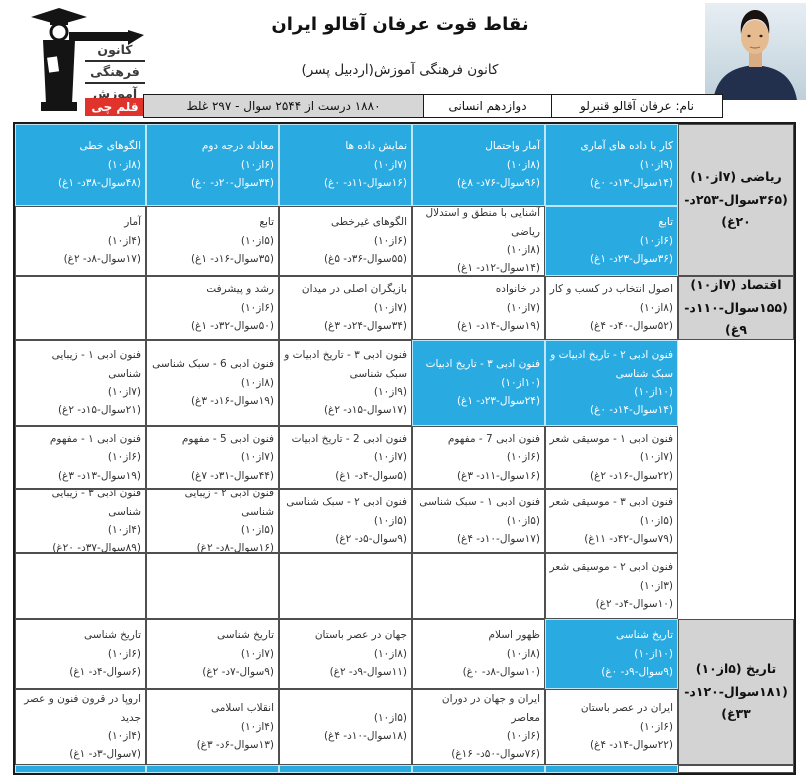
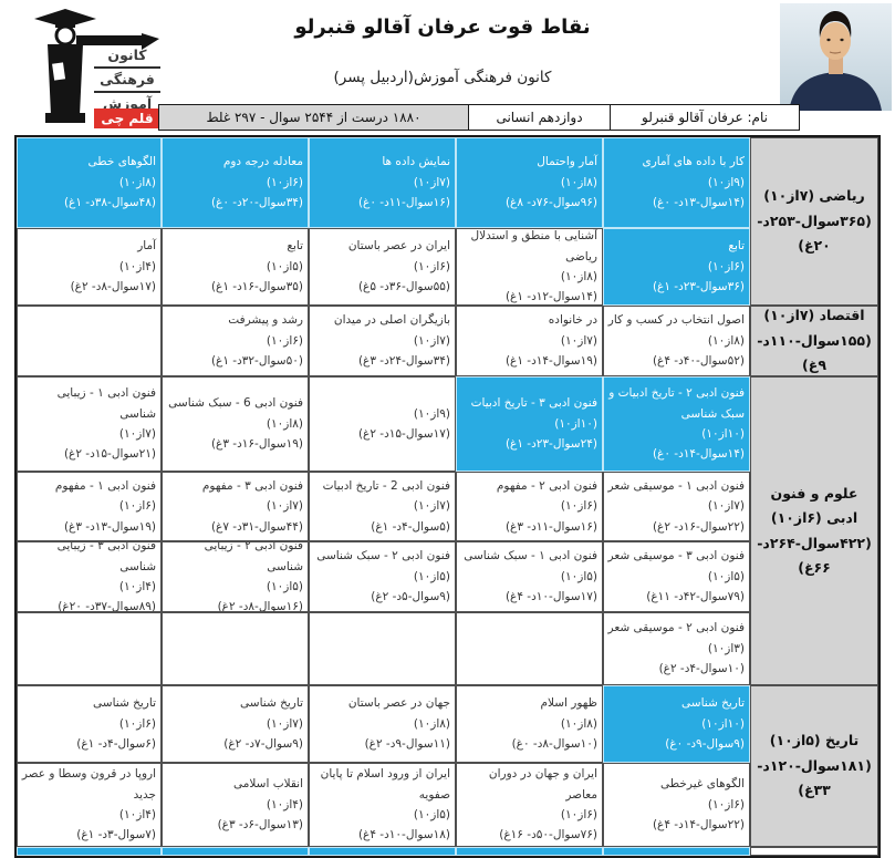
  کانون
  فرهنگی
  آموزش
  قلم چی
- نقاط قوت عرفان آقالو ایران
+ نقاط قوت عرفان آقالو قنبرلو
  کانون فرهنگی آموزش(اردبیل پسر)
  نام: عرفان آقالو قنبرلو
  دوازدهم انسانی
  ۱۸۸۰ درست از ۲۵۴۴ سوال - ۲۹۷ غلط
  ریاضی (۷از۱۰)
  (۳۶۵سوال-۲۵۳د- ۲۰غ)
  اقتصاد (۷از۱۰)
  (۱۵۵سوال-۱۱۰د- ۹غ)
+ علوم و فنون ادبی (۶از۱۰)
+ (۴۲۲سوال-۲۶۴د- ۶۶غ)
  تاریخ (۵از۱۰)
  (۱۸۱سوال-۱۲۰د- ۳۳غ)
  کار با داده های آماری
  (۹از۱۰)
  (۱۴سوال-۱۳د- ۰غ)
  آمار واحتمال
  (۸از۱۰)
  (۹۶سوال-۷۶د- ۸غ)
  نمایش داده ها
  (۷از۱۰)
  (۱۶سوال-۱۱د- ۰غ)
  معادله درجه دوم
  (۶از۱۰)
  (۳۴سوال-۲۰د- ۰غ)
  الگوهای خطی
  (۸از۱۰)
  (۴۸سوال-۳۸د- ۱غ)
  تابع
  (۶از۱۰)
  (۳۶سوال-۲۳د- ۱غ)
  آشنایی با منطق و استدلال ریاضی
  (۸از۱۰)
  (۱۴سوال-۱۲د- ۱غ)
- الگوهای غیرخطی
+ ایران در عصر باستان
  (۶از۱۰)
  (۵۵سوال-۳۶د- ۵غ)
  تابع
  (۵از۱۰)
  (۳۵سوال-۱۶د- ۱غ)
  آمار
  (۴از۱۰)
  (۱۷سوال-۸د- ۲غ)
  اصول انتخاب در کسب و کار
  (۸از۱۰)
  (۵۲سوال-۴۰د- ۴غ)
  در خانواده
  (۷از۱۰)
  (۱۹سوال-۱۴د- ۱غ)
  بازیگران اصلی در میدان
  (۷از۱۰)
  (۳۴سوال-۲۴د- ۳غ)
  رشد و پیشرفت
  (۶از۱۰)
  (۵۰سوال-۳۲د- ۱غ)
  فنون ادبی ۲ - تاریخ ادبیات و سبک شناسی
  (۱۰از۱۰)
  (۱۴سوال-۱۴د- ۰غ)
  فنون ادبی ۳ - تاریخ ادبیات
  (۱۰از۱۰)
  (۲۴سوال-۲۳د- ۱غ)
- فنون ادبی ۳ - تاریخ ادبیات و سبک شناسی
  (۹از۱۰)
  (۱۷سوال-۱۵د- ۲غ)
  فنون ادبی 6 - سبک شناسی
  (۸از۱۰)
  (۱۹سوال-۱۶د- ۳غ)
  فنون ادبی ۱ - زیبایی شناسی
  (۷از۱۰)
  (۲۱سوال-۱۵د- ۲غ)
  فنون ادبی ۱ - موسیقی شعر
  (۷از۱۰)
  (۲۲سوال-۱۶د- ۲غ)
- فنون ادبی 7 - مفهوم
+ فنون ادبی ۲ - مفهوم
  (۶از۱۰)
  (۱۶سوال-۱۱د- ۳غ)
  فنون ادبی 2 - تاریخ ادبیات
  (۷از۱۰)
  (۵سوال-۴د- ۱غ)
- فنون ادبی 5 - مفهوم
+ فنون ادبی ۳ - مفهوم
  (۷از۱۰)
  (۴۴سوال-۳۱د- ۷غ)
  فنون ادبی ۱ - مفهوم
  (۶از۱۰)
  (۱۹سوال-۱۳د- ۳غ)
  فنون ادبی ۳ - موسیقی شعر
  (۵از۱۰)
  (۷۹سوال-۴۲د- ۱۱غ)
  فنون ادبی ۱ - سبک شناسی
  (۵از۱۰)
  (۱۷سوال-۱۰د- ۴غ)
  فنون ادبی ۲ - سبک شناسی
  (۵از۱۰)
  (۹سوال-۵د- ۲غ)
  فنون ادبی ۲ - زیبایی شناسی
  (۵از۱۰)
  (۱۶سوال-۸د- ۲غ)
  فنون ادبی ۳ - زیبایی شناسی
  (۴از۱۰)
  (۸۹سوال-۳۷د- ۲۰غ)
  فنون ادبی ۲ - موسیقی شعر
  (۳از۱۰)
  (۱۰سوال-۴د- ۲غ)
  تاریخ شناسی
  (۱۰از۱۰)
  (۹سوال-۹د- ۰غ)
  ظهور اسلام
  (۸از۱۰)
  (۱۰سوال-۸د- ۰غ)
  جهان در عصر باستان
  (۸از۱۰)
  (۱۱سوال-۹د- ۲غ)
  تاریخ شناسی
  (۷از۱۰)
  (۹سوال-۷د- ۲غ)
  تاریخ شناسی
  (۶از۱۰)
  (۶سوال-۴د- ۱غ)
- ایران در عصر باستان
+ الگوهای غیرخطی
  (۶از۱۰)
  (۲۲سوال-۱۴د- ۴غ)
  ایران و جهان در دوران معاصر
  (۶از۱۰)
  (۷۶سوال-۵۰د- ۱۶غ)
+ ایران از ورود اسلام تا پایان صفویه
  (۵از۱۰)
  (۱۸سوال-۱۰د- ۴غ)
  انقلاب اسلامی
  (۴از۱۰)
  (۱۳سوال-۶د- ۳غ)
- اروپا در قرون فنون و عصر جدید
+ اروپا در قرون وسطا و عصر جدید
  (۴از۱۰)
  (۷سوال-۳د- ۱غ)
